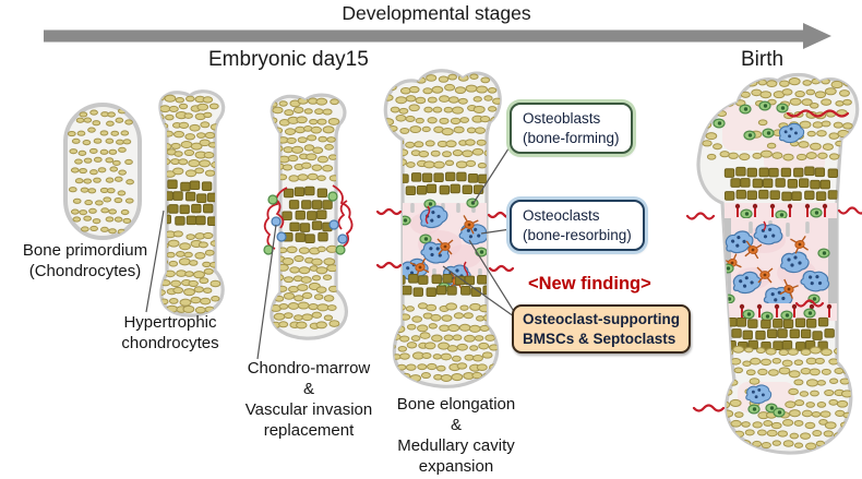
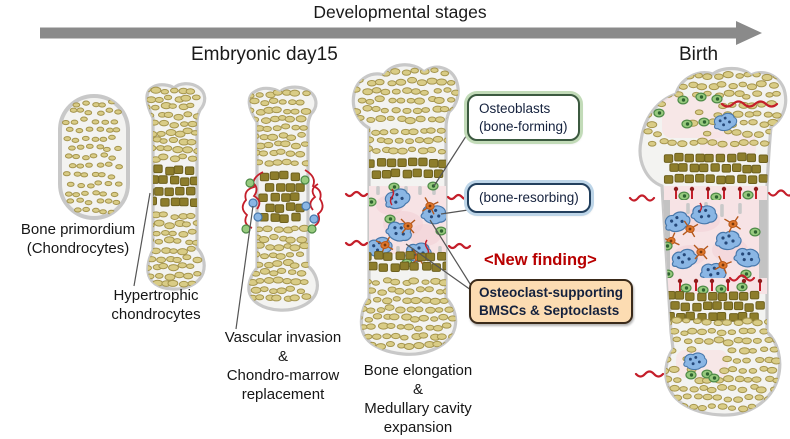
  Developmental stages
  Embryonic day15
  Birth
  Bone primordium
  (Chondrocytes)
  Hypertrophic
  chondrocytes
- Chondro-marrow
+ Vascular invasion
  &
- Vascular invasion
+ Chondro-marrow
  replacement
  Bone elongation
  &
  Medullary cavity
  expansion
  Osteoblasts
  (bone-forming)
- Osteoclasts
  (bone-resorbing)
  <New finding>
  Osteoclast-supporting
  BMSCs & Septoclasts
